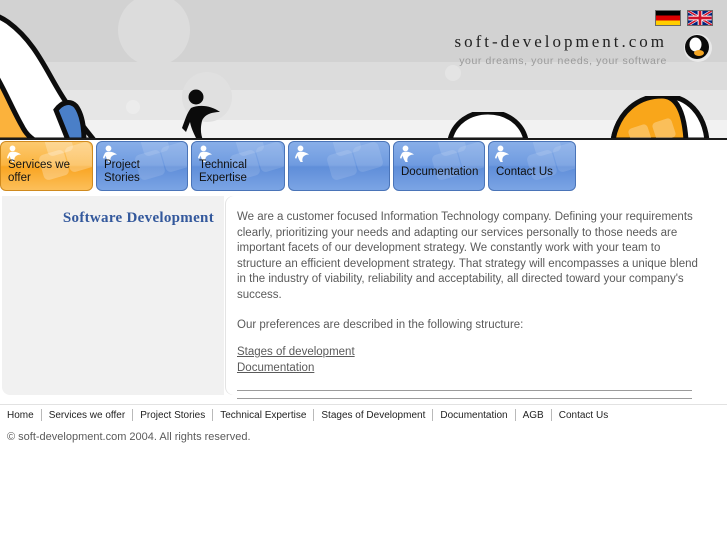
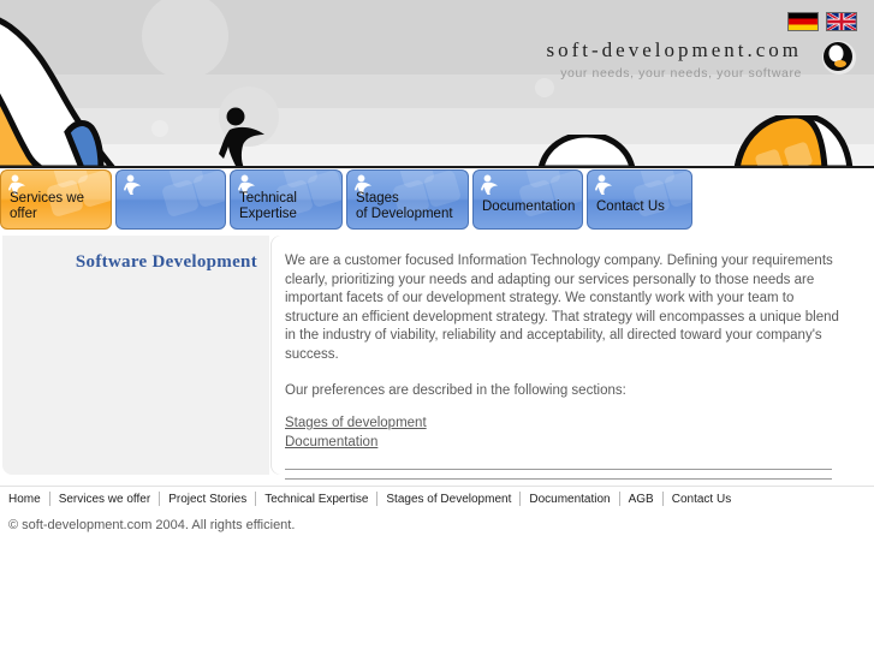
  soft-development.com
- your dreams, your needs, your software
+ your needs, your needs, your software
  Services we
  offer
- Project
- Stories
  Technical
  Expertise
+ Stages
+ of Development
  Documentation
  Contact Us
  Software Development
  We are a customer focused Information Technology company. Defining your requirements clearly, prioritizing your needs and adapting our services personally to those needs are important facets of our development strategy. We constantly work with your team to structure an efficient development strategy. That strategy will encompasses a unique blend in the industry of viability, reliability and acceptability, all directed toward your company's success.
- Our preferences are described in the following structure:
+ Our preferences are described in the following sections:
  Stages of development
  Documentation
  Home
  Services we offer
  Project Stories
  Technical Expertise
  Stages of Development
  Documentation
  AGB
  Contact Us
- © soft-development.com 2004. All rights reserved.
+ © soft-development.com 2004. All rights efficient.
